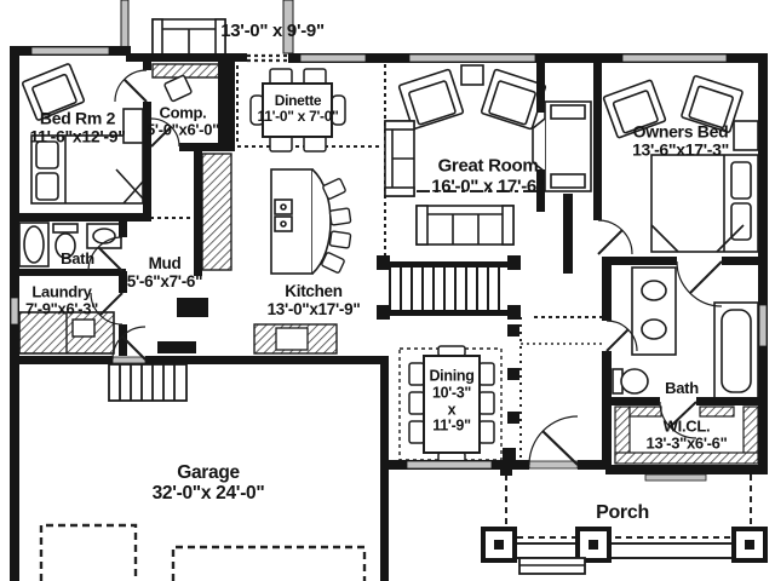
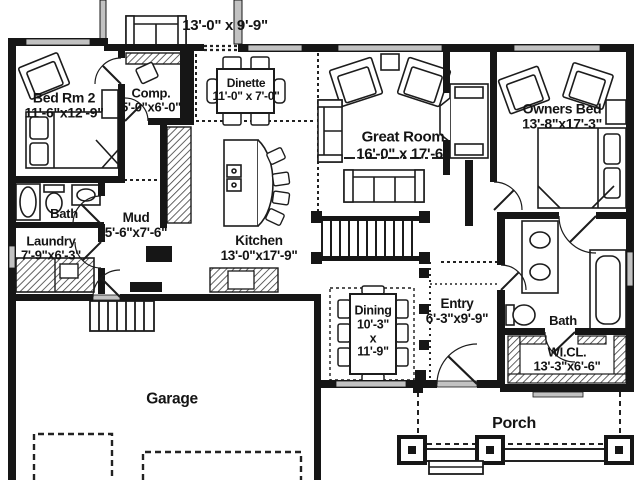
  13'-0" x 9'-9"
  Bed Rm 2
  11'-6"x12'-9"
  Comp.
  5'-0"x6'-0"
  Dinette
  11'-0" x 7'-0"
  Great Room
  16'-0" x 17'-6"
  Owners Bed
- 13'-6"x17'-3"
+ 13'-8"x17'-3"
  Bath
  Laundry
  7'-9"x6'-3"
  Mud
  5'-6"x7'-6"
  Kitchen
  13'-0"x17'-9"
  Dining
  10'-3"
  x
  11'-9"
+ Entry
+ 6'-3"x9'-9"
  Bath
  WI.CL.
  13'-3"x6'-6"
  Garage
- 32'-0"x 24'-0"
  Porch
